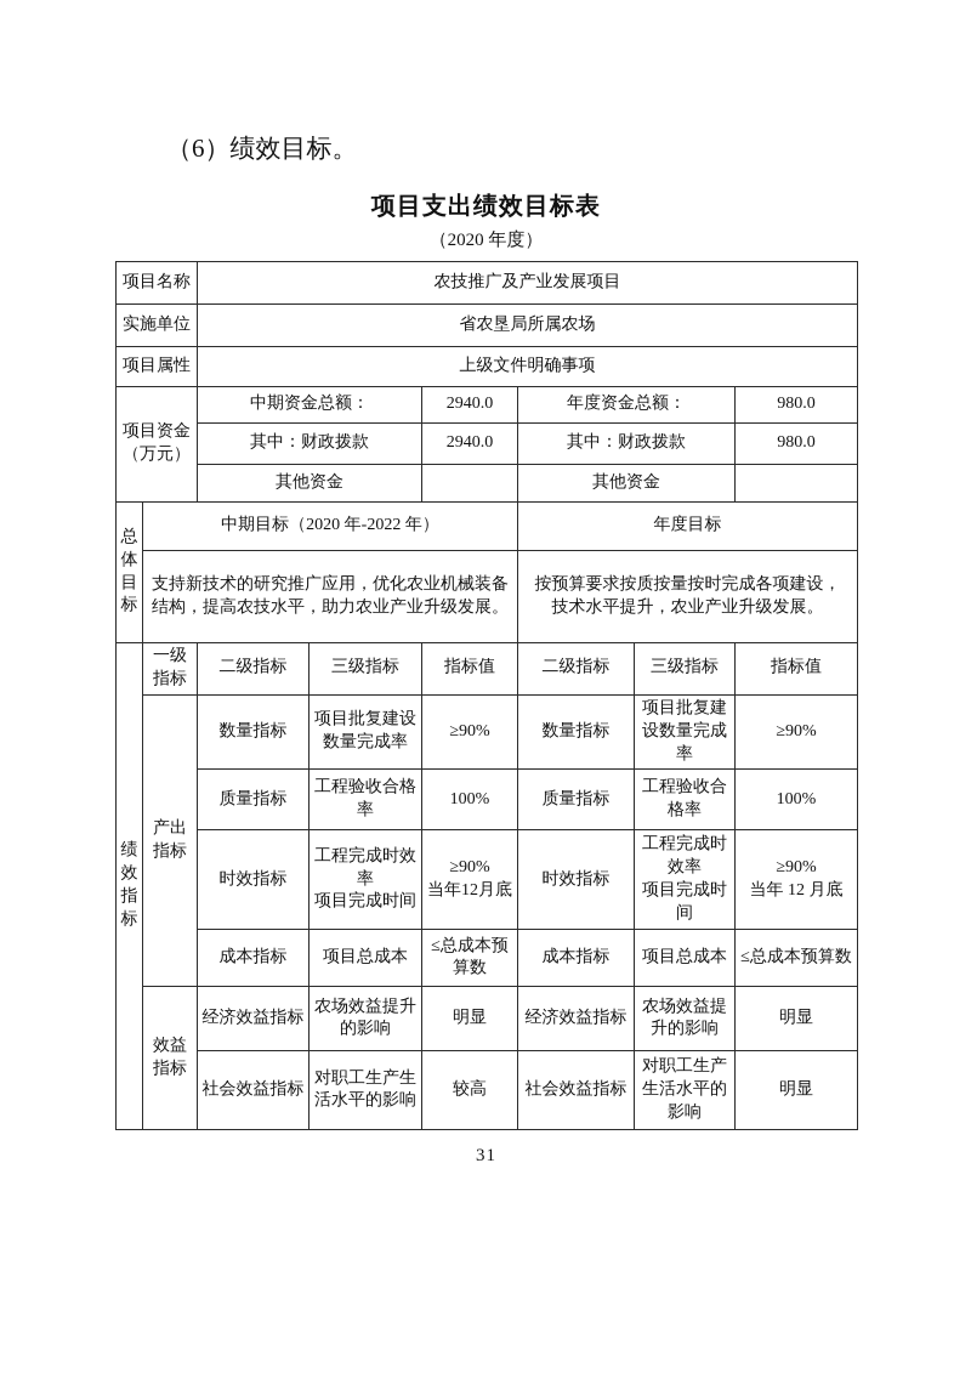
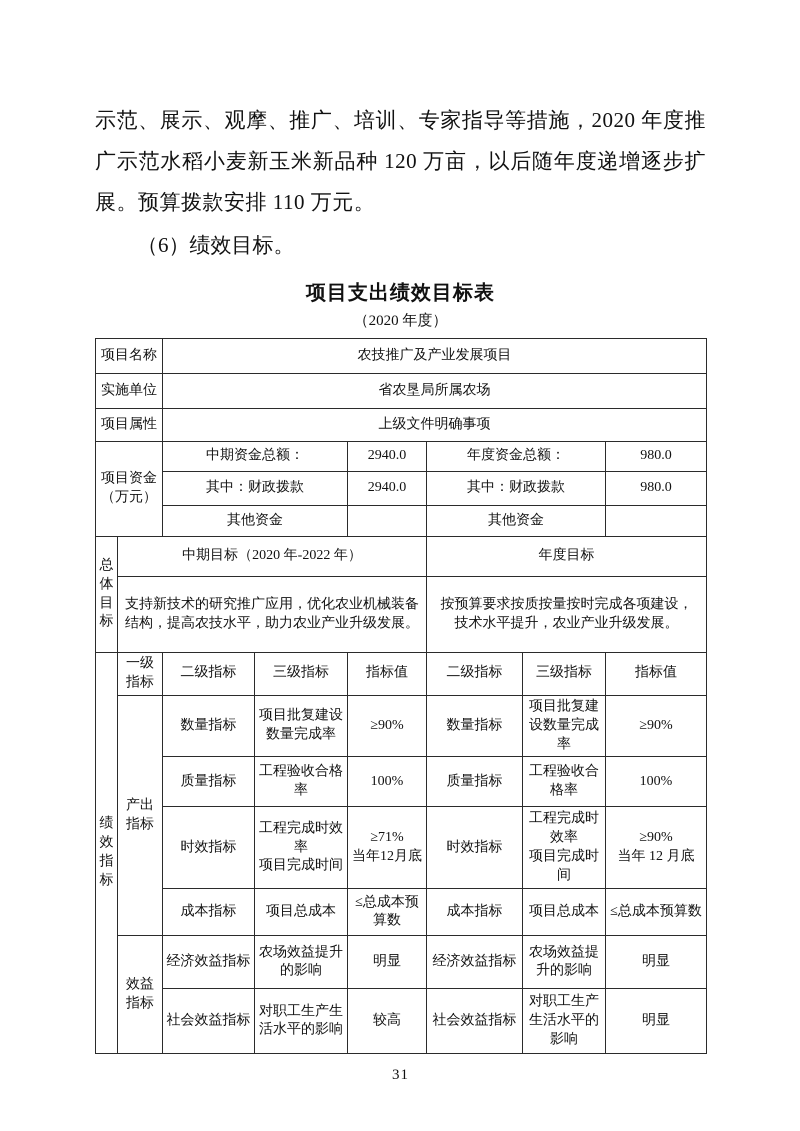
+ 示范、展示、观摩、推广、培训、专家指导等措施，2020 年度推广示范水稻小麦新玉米新品种 120 万亩，以后随年度递增逐步扩展。预算拨款安排 110 万元。
  （6）绩效目标。
  项目支出绩效目标表
  （2020 年度）
  项目名称	农技推广及产业发展项目
  实施单位	省农垦局所属农场
  项目属性	上级文件明确事项
  项目资金 （万元）	中期资金总额：	2940.0	年度资金总额：	980.0
  其中：财政拨款	2940.0	其中：财政拨款	980.0
  其他资金		其他资金
  总 体 目 标	中期目标（2020 年-2022 年）	年度目标
  支持新技术的研究推广应用，优化农业机械装备结构，提高农技水平，助力农业产业升级发展。	按预算要求按质按量按时完成各项建设， 技术水平提升，农业产业升级发展。
  绩 效 指 标	一级 指标	二级指标	三级指标	指标值	二级指标	三级指标	指标值
  产出 指标	数量指标	项目批复建设数量完成率	≥90%	数量指标	项目批复建设数量完成率	≥90%
  质量指标	工程验收合格率	100%	质量指标	工程验收合格率	100%
- 时效指标	工程完成时效率 项目完成时间	≥90% 当年12月底	时效指标	工程完成时效率 项目完成时间	≥90% 当年 12 月底
+ 时效指标	工程完成时效率 项目完成时间	≥71% 当年12月底	时效指标	工程完成时效率 项目完成时间	≥90% 当年 12 月底
  成本指标	项目总成本	≤总成本预算数	成本指标	项目总成本	≤总成本预算数
  效益 指标	经济效益指标	农场效益提升的影响	明显	经济效益指标	农场效益提升的影响	明显
  社会效益指标	对职工生产生活水平的影响	较高	社会效益指标	对职工生产生活水平的影响	明显
  31
